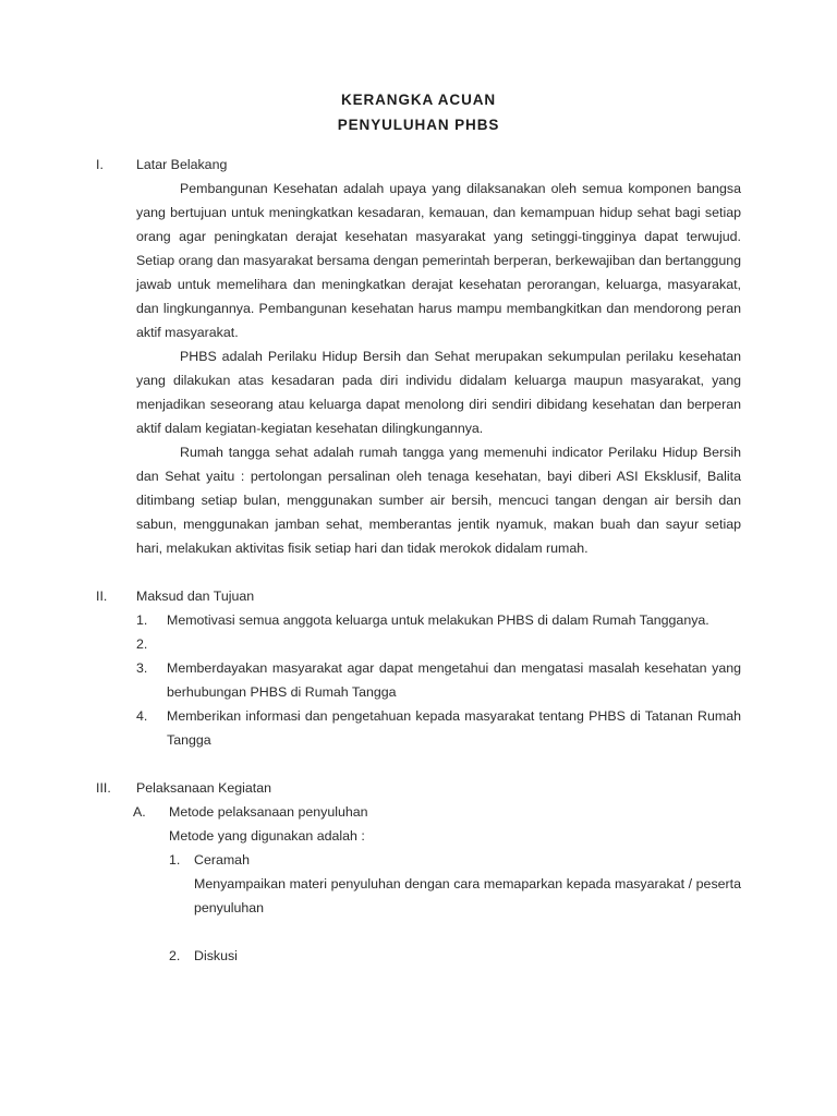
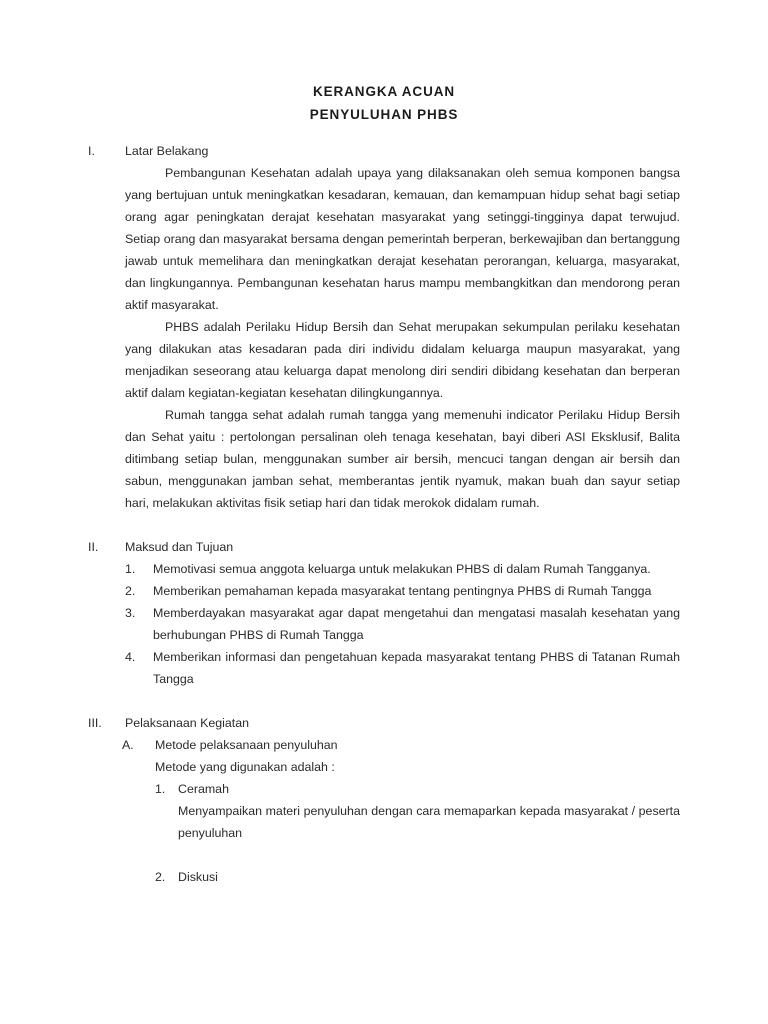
  KERANGKA ACUAN
  PENYULUHAN PHBS
  I.
  Latar Belakang
  Pembangunan Kesehatan adalah upaya yang dilaksanakan oleh semua komponen bangsa yang bertujuan untuk meningkatkan kesadaran, kemauan, dan kemampuan hidup sehat bagi setiap orang agar peningkatan derajat kesehatan masyarakat yang setinggi-tingginya dapat terwujud. Setiap orang dan masyarakat bersama dengan pemerintah berperan, berkewajiban dan bertanggung jawab untuk memelihara dan meningkatkan derajat kesehatan perorangan, keluarga, masyarakat, dan lingkungannya. Pembangunan kesehatan harus mampu membangkitkan dan mendorong peran aktif masyarakat.
  PHBS adalah Perilaku Hidup Bersih dan Sehat merupakan sekumpulan perilaku kesehatan yang dilakukan atas kesadaran pada diri individu didalam keluarga maupun masyarakat, yang menjadikan seseorang atau keluarga dapat menolong diri sendiri dibidang kesehatan dan berperan aktif dalam kegiatan-kegiatan kesehatan dilingkungannya.
  Rumah tangga sehat adalah rumah tangga yang memenuhi indicator Perilaku Hidup Bersih dan Sehat yaitu : pertolongan persalinan oleh tenaga kesehatan, bayi diberi ASI Eksklusif, Balita ditimbang setiap bulan, menggunakan sumber air bersih, mencuci tangan dengan air bersih dan sabun, menggunakan jamban sehat, memberantas jentik nyamuk, makan buah dan sayur setiap hari, melakukan aktivitas fisik setiap hari dan tidak merokok didalam rumah.
  II.
  Maksud dan Tujuan
  1.
  Memotivasi semua anggota keluarga untuk melakukan PHBS di dalam Rumah Tangganya.
  2.
+ Memberikan pemahaman kepada masyarakat tentang pentingnya PHBS di Rumah Tangga
  3.
  Memberdayakan masyarakat agar dapat mengetahui dan mengatasi masalah kesehatan yang berhubungan PHBS di Rumah Tangga
  4.
  Memberikan informasi dan pengetahuan kepada masyarakat tentang PHBS di Tatanan Rumah Tangga
  III.
  Pelaksanaan Kegiatan
  A.
  Metode pelaksanaan penyuluhan
  Metode yang digunakan adalah :
  1.
  Ceramah
  Menyampaikan materi penyuluhan dengan cara memaparkan kepada masyarakat / peserta penyuluhan
  2.
  Diskusi
